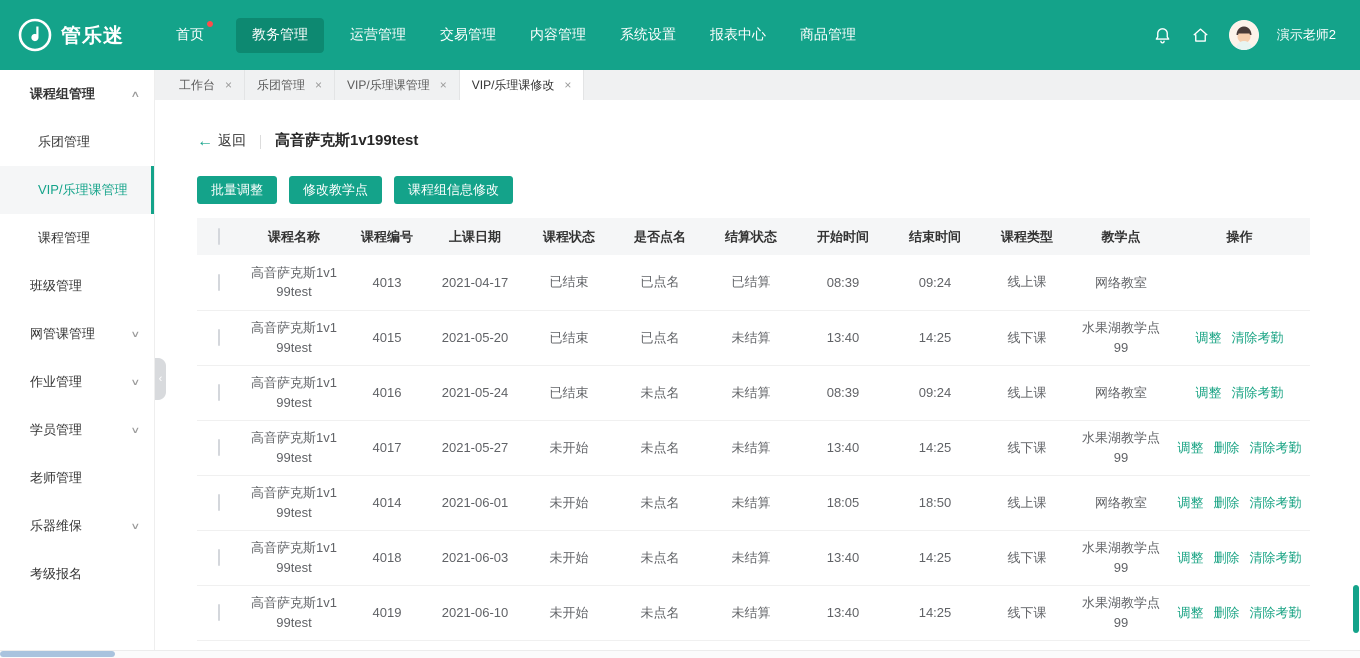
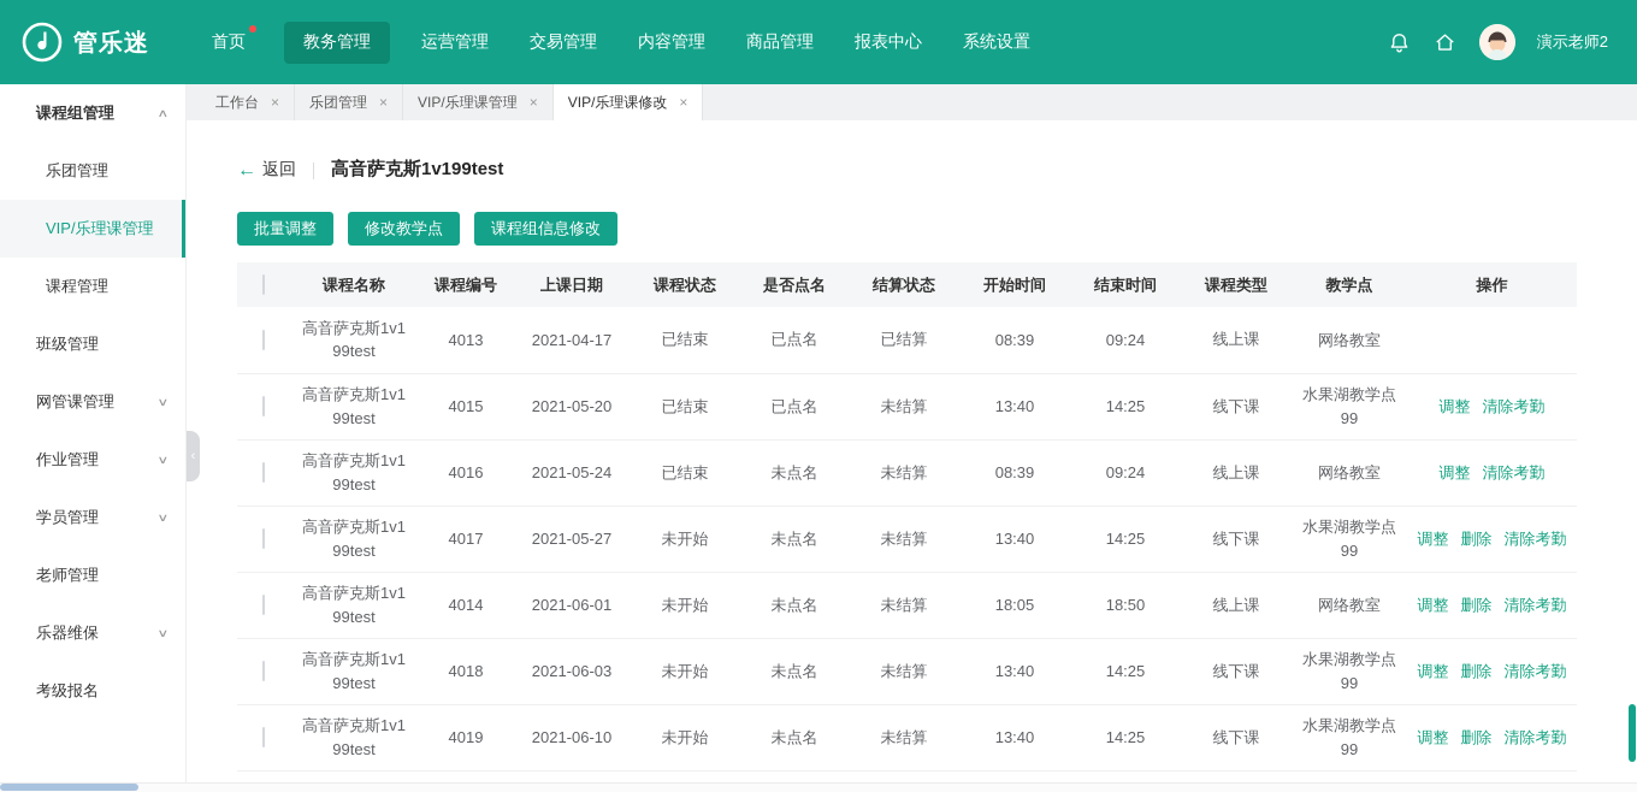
  管乐迷
  首页
  教务管理
  运营管理
  交易管理
  内容管理
- 系统设置
+ 商品管理
  报表中心
- 商品管理
+ 系统设置
  演示老师2
  课程组管理
  ∧
  乐团管理
  VIP/乐理课管理
  课程管理
  班级管理
  网管课管理
  ∨
  作业管理
  ∨
  学员管理
  ∨
  老师管理
  乐器维保
  ∨
  考级报名
  ‹
  工作台
  ×
  乐团管理
  ×
  VIP/乐理课管理
  ×
  VIP/乐理课修改
  ×
  ←
  返回
  高音萨克斯1v199test
  批量调整
  修改教学点
  课程组信息修改
  	课程名称	课程编号	上课日期	课程状态	是否点名	结算状态	开始时间	结束时间	课程类型	教学点	操作
  	高音萨克斯1v199test	4013	2021-04-17	已结束	已点名	已结算	08:39	09:24	线上课	网络教室
  	高音萨克斯1v199test	4015	2021-05-20	已结束	已点名	未结算	13:40	14:25	线下课	水果湖教学点99	调整 清除考勤
  	高音萨克斯1v199test	4016	2021-05-24	已结束	未点名	未结算	08:39	09:24	线上课	网络教室	调整 清除考勤
  	高音萨克斯1v199test	4017	2021-05-27	未开始	未点名	未结算	13:40	14:25	线下课	水果湖教学点99	调整 删除 清除考勤
  	高音萨克斯1v199test	4014	2021-06-01	未开始	未点名	未结算	18:05	18:50	线上课	网络教室	调整 删除 清除考勤
  	高音萨克斯1v199test	4018	2021-06-03	未开始	未点名	未结算	13:40	14:25	线下课	水果湖教学点99	调整 删除 清除考勤
  	高音萨克斯1v199test	4019	2021-06-10	未开始	未点名	未结算	13:40	14:25	线下课	水果湖教学点99	调整 删除 清除考勤
